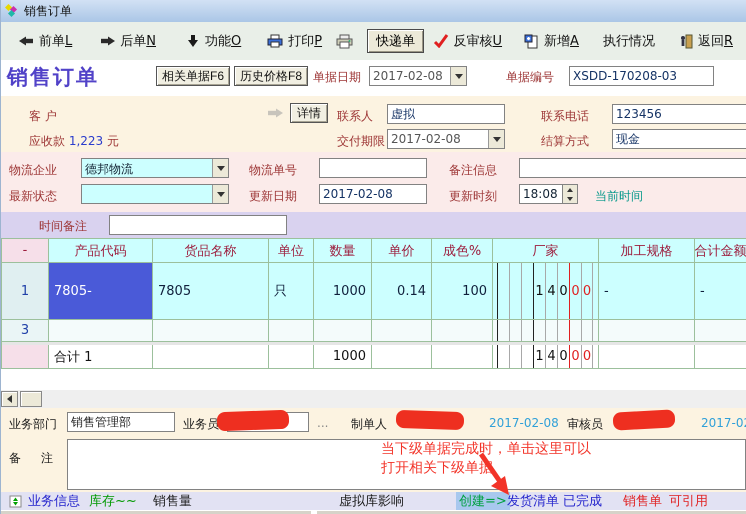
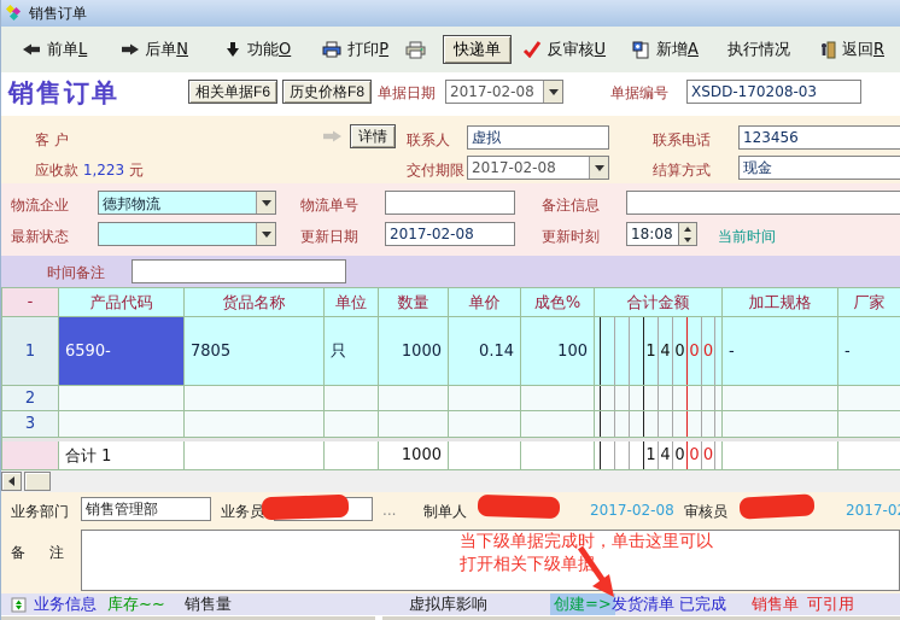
  销售订单
  前单L
  后单N
  功能O
  打印P
  快递单
  反审核U
  新增A
  执行情况
  返回R
  销售订单
  相关单据F6
  历史价格F8
  单据日期
  2017-02-08
  单据编号
  XSDD-170208-03
  客 户
  详情
  联系人
  虚拟
  联系电话
  123456
  应收款 1,223 元
  交付期限
  2017-02-08
  结算方式
  现金
  物流企业
  德邦物流
  物流单号
  备注信息
  最新状态
  更新日期
  2017-02-08
  更新时刻
  18:08
  当前时间
  时间备注
  -
  产品代码
  货品名称
  单位
  数量
  单价
  成色%
- 厂家
+ 合计金额
  加工规格
- 合计金额
+ 厂家
  1
- 7805-
+ 6590-
  7805
  只
  1000
  0.14
  100
  1
  4
  0
  0
  0
  -
  -
+ 2
  3
  合计 1
  1000
  1
  4
  0
  0
  0
  业务部门
  销售管理部
  业务员
  ...
  制单人
  2017-02-08
  审核员
  2017-0
  备
  注
  当下级单据完成时，单击这里可以
  打开相关下级单据
  业务信息
  库存~~
  销售量
  虚拟库影响
  创建=>
  发货清单
  已完成
  销售单
  可引用
